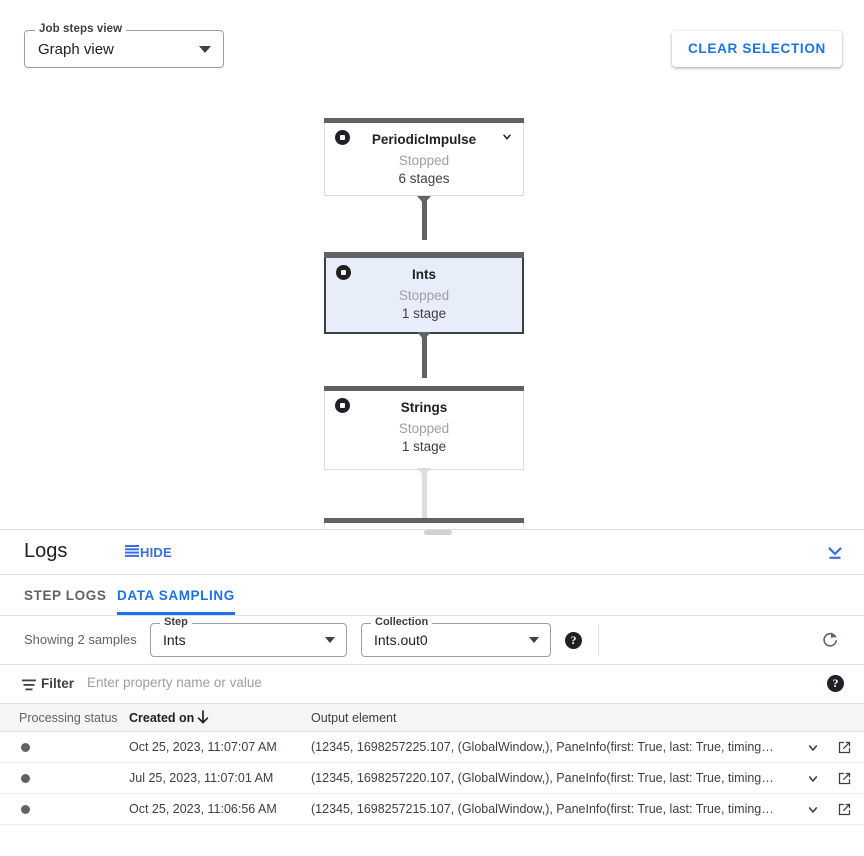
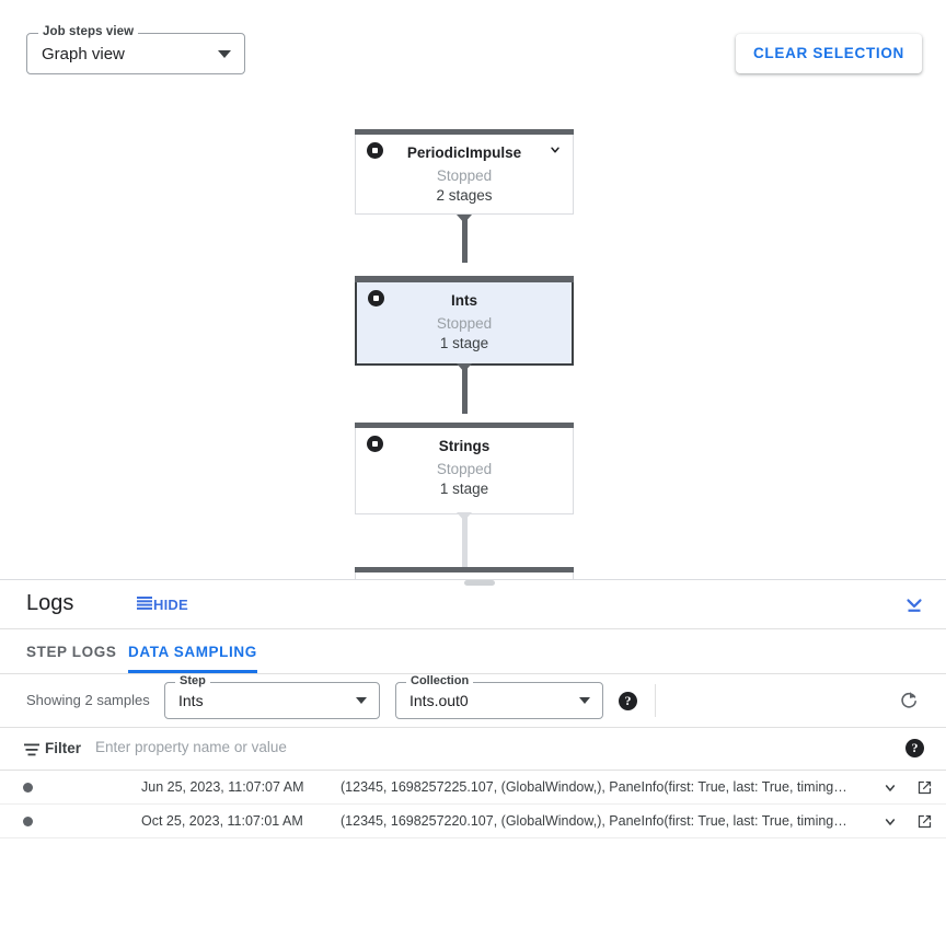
  Job steps view
  Graph view
  CLEAR SELECTION
  PeriodicImpulse
  Stopped
- 6 stages
+ 2 stages
  Ints
  Stopped
  1 stage
  Strings
  Stopped
  1 stage
  Logs
  HIDE
  STEP LOGS
  DATA SAMPLING
  Showing 2 samples
  Step
  Ints
  Collection
  Ints.out0
  ?
  Filter
  Enter property name or value
  ?
- Processing status
- Created on
- Output element
- Oct 25, 2023, 11:07:07 AM
+ Jun 25, 2023, 11:07:07 AM
  (12345, 1698257225.107, (GlobalWindow,), PaneInfo(first: True, last: True, timing…
- Jul 25, 2023, 11:07:01 AM
+ Oct 25, 2023, 11:07:01 AM
  (12345, 1698257220.107, (GlobalWindow,), PaneInfo(first: True, last: True, timing…
- Oct 25, 2023, 11:06:56 AM
- (12345, 1698257215.107, (GlobalWindow,), PaneInfo(first: True, last: True, timing…
